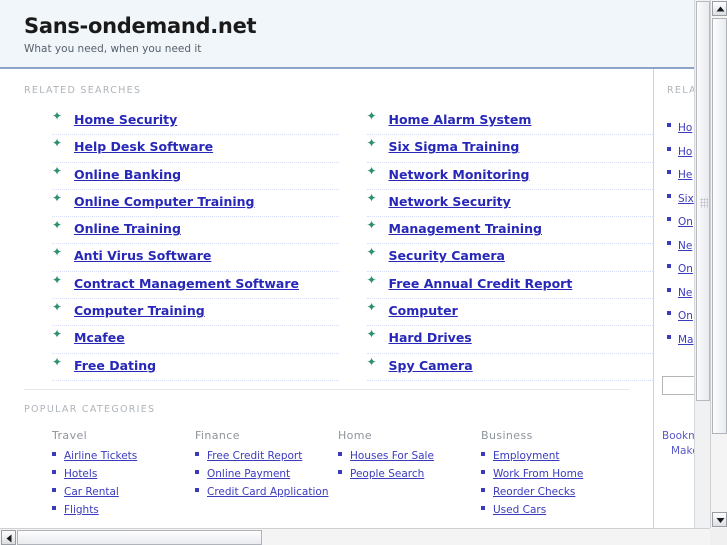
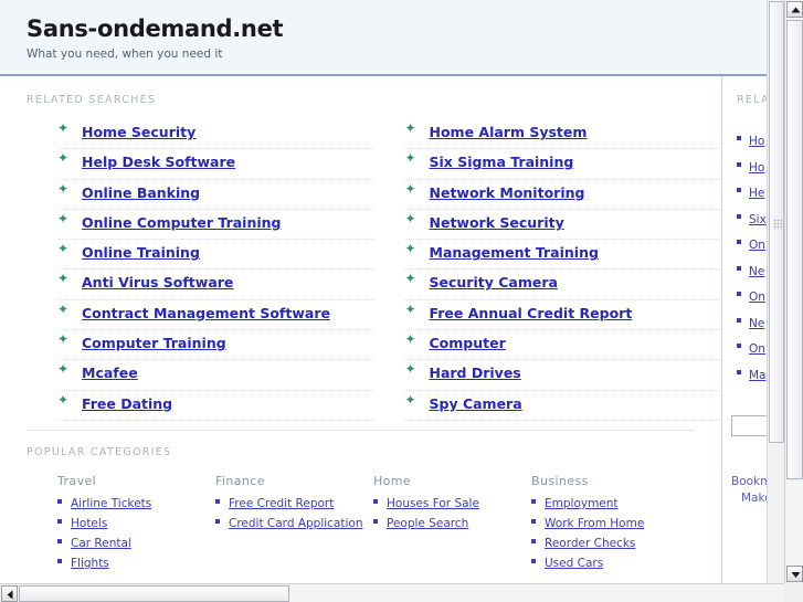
  Sans-ondemand.net
  What you need, when you need it
  RELATED SEARCHES
  ✦
  Home Security
  ✦
  Help Desk Software
  ✦
  Online Banking
  ✦
  Online Computer Training
  ✦
  Online Training
  ✦
  Anti Virus Software
  ✦
  Contract Management Software
  ✦
  Computer Training
  ✦
  Mcafee
  ✦
  Free Dating
  ✦
  Home Alarm System
  ✦
  Six Sigma Training
  ✦
  Network Monitoring
  ✦
  Network Security
  ✦
  Management Training
  ✦
  Security Camera
  ✦
  Free Annual Credit Report
  ✦
  Computer
  ✦
  Hard Drives
  ✦
  Spy Camera
  POPULAR CATEGORIES
  Travel
  Airline Tickets
  Hotels
  Car Rental
  Flights
  Finance
  Free Credit Report
- Online Payment
  Credit Card Application
  Home
  Houses For Sale
  People Search
  Business
  Employment
  Work From Home
  Reorder Checks
  Used Cars
  Ho
  Ho
  He
  Six
  On
  Ne
  On
  Ne
  On
  Ma
